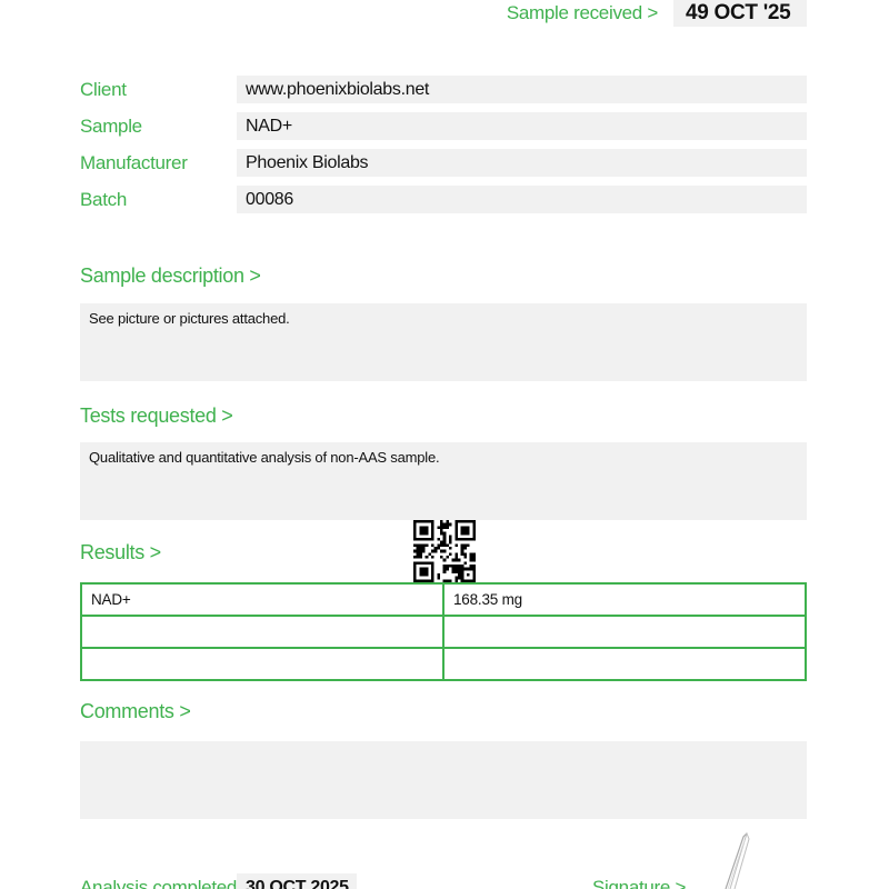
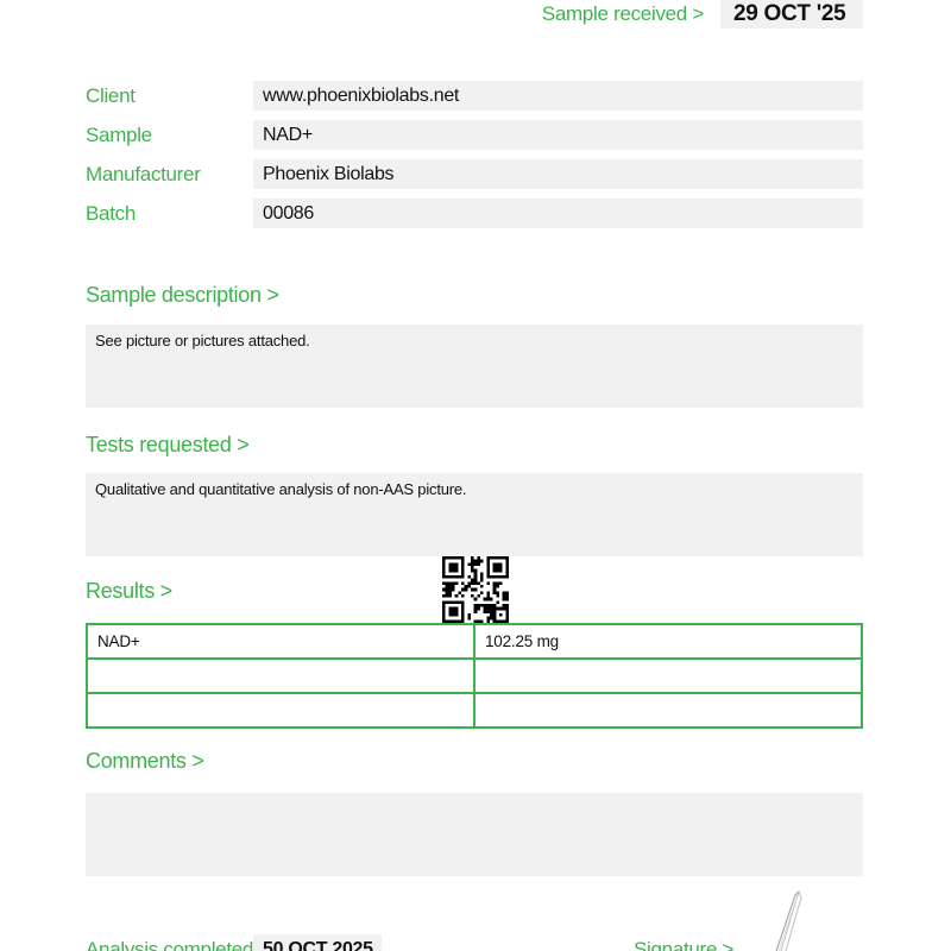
  Sample received >
- 49 OCT '25
+ 29 OCT '25
  Client
  www.phoenixbiolabs.net
  Sample
  NAD+
  Manufacturer
  Phoenix Biolabs
  Batch
  00086
  Sample description >
  See picture or pictures attached.
  Tests requested >
- Qualitative and quantitative analysis of non-AAS sample.
+ Qualitative and quantitative analysis of non-AAS picture.
  Results >
- NAD+	168.35 mg
+ NAD+	102.25 mg
  Comments >
  Analysis completed
- 30 OCT 2025
+ 50 OCT 2025
  Signature >
